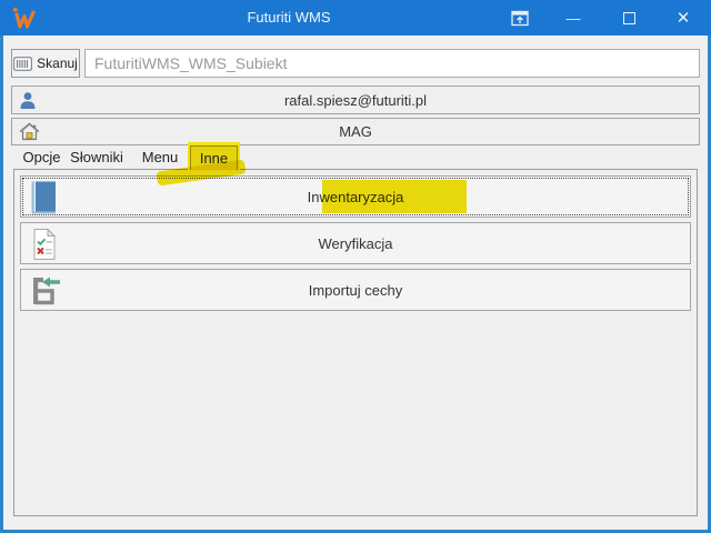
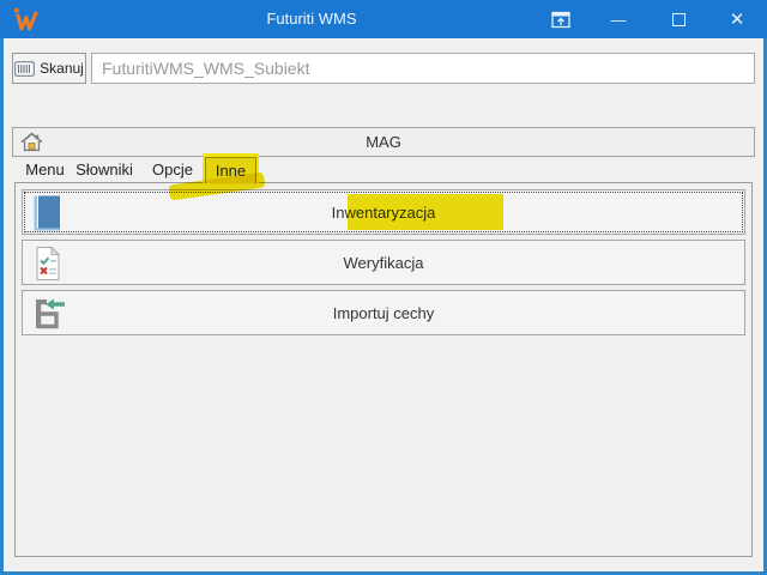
  Futuriti WMS
  —
  ✕
  Skanuj
  FuturitiWMS_WMS_Subiekt
- rafal.spiesz@futuriti.pl
  MAG
- Opcje
+ Menu
  Słowniki
- Menu
+ Opcje
  Inne
  Weryfikacja
  Importuj cechy
